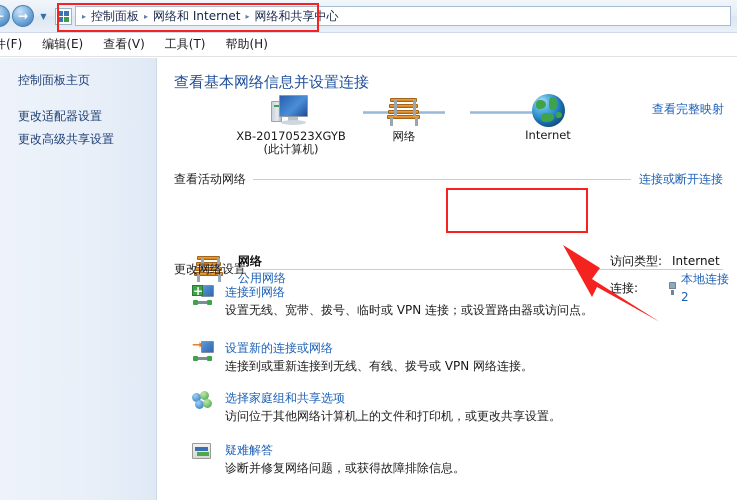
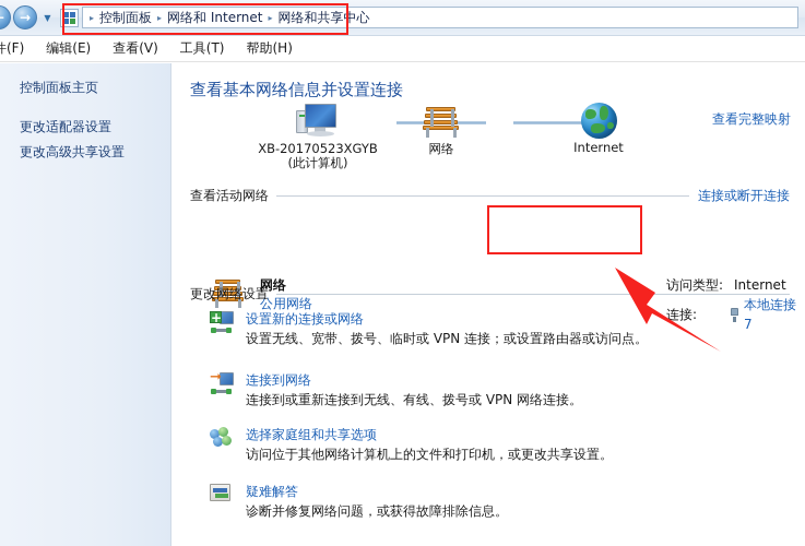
  →
  ▼
  ▸
  控制面板
  ▸
  网络和 Internet
  ▸
  网络和共享中心
  件(F)
  编辑(E)
  查看(V)
  工具(T)
  帮助(H)
  控制面板主页
  更改适配器设置
  更改高级共享设置
  查看基本网络信息并设置连接
  查看完整映射
  XB-20170523XGYB
  (此计算机)
  网络
  Internet
  查看活动网络
  连接或断开连接
  网络
  公用网络
  访问类型:
  Internet
  连接:
- 本地连接 2
+ 本地连接 7
  更改网络设置
  +
- 连接到网络
+ 设置新的连接或网络
  设置无线、宽带、拨号、临时或 VPN 连接；或设置路由器或访问点。
  ➞
- 设置新的连接或网络
+ 连接到网络
  连接到或重新连接到无线、有线、拨号或 VPN 网络连接。
  选择家庭组和共享选项
  访问位于其他网络计算机上的文件和打印机，或更改共享设置。
  疑难解答
  诊断并修复网络问题，或获得故障排除信息。
